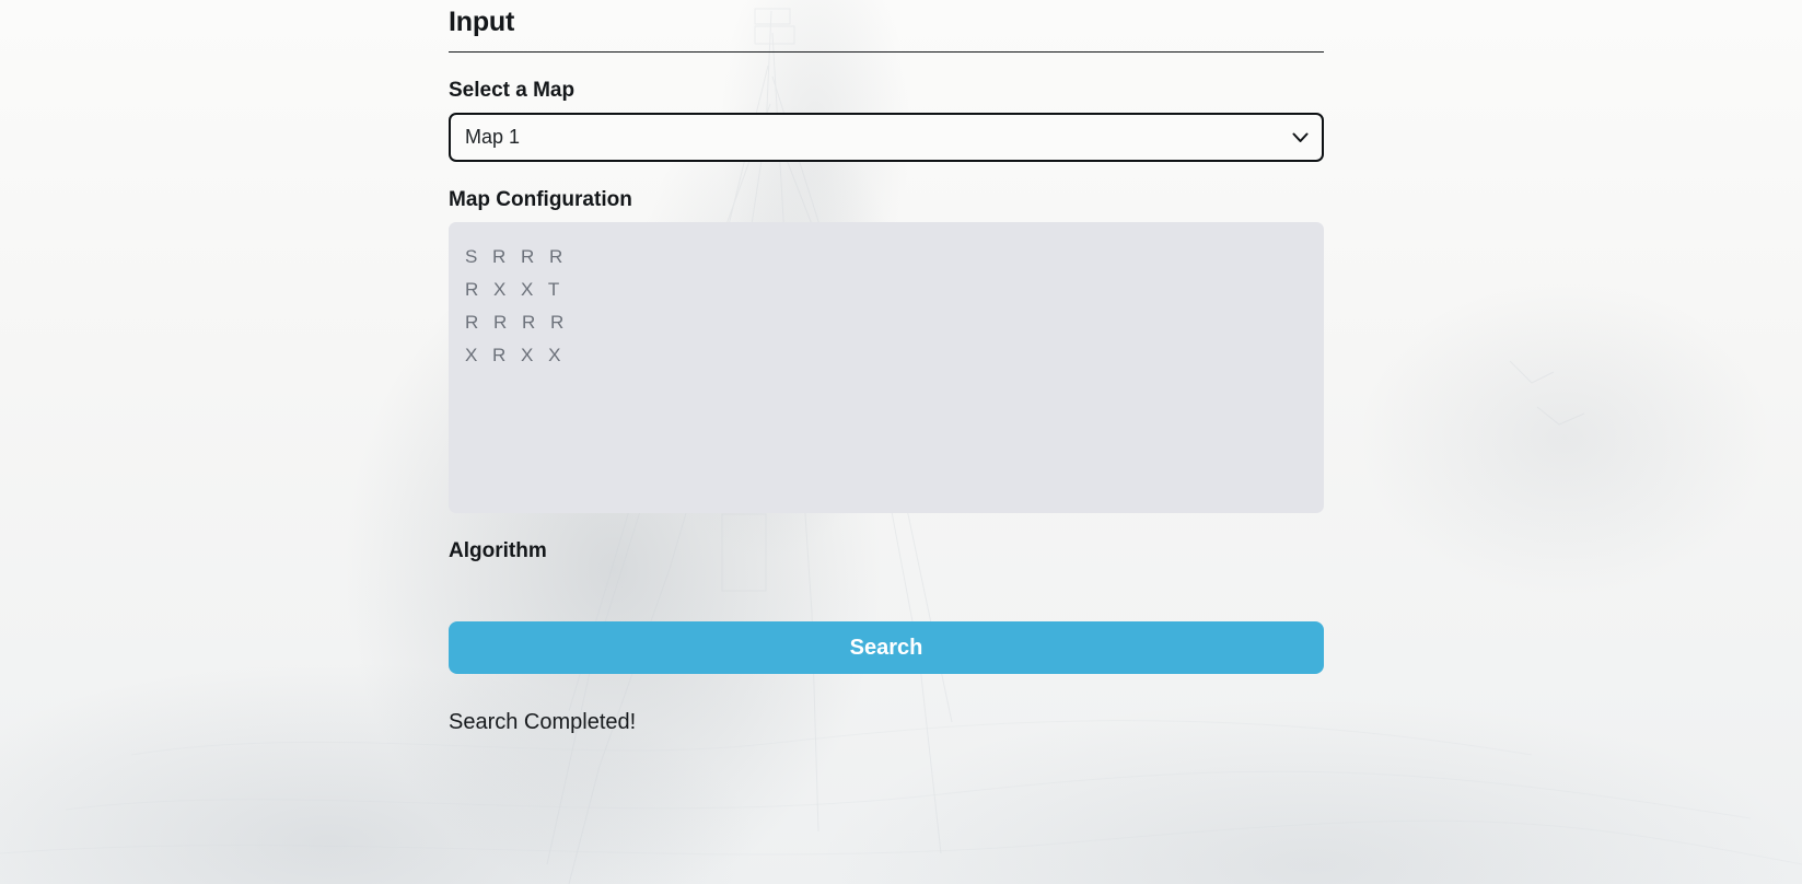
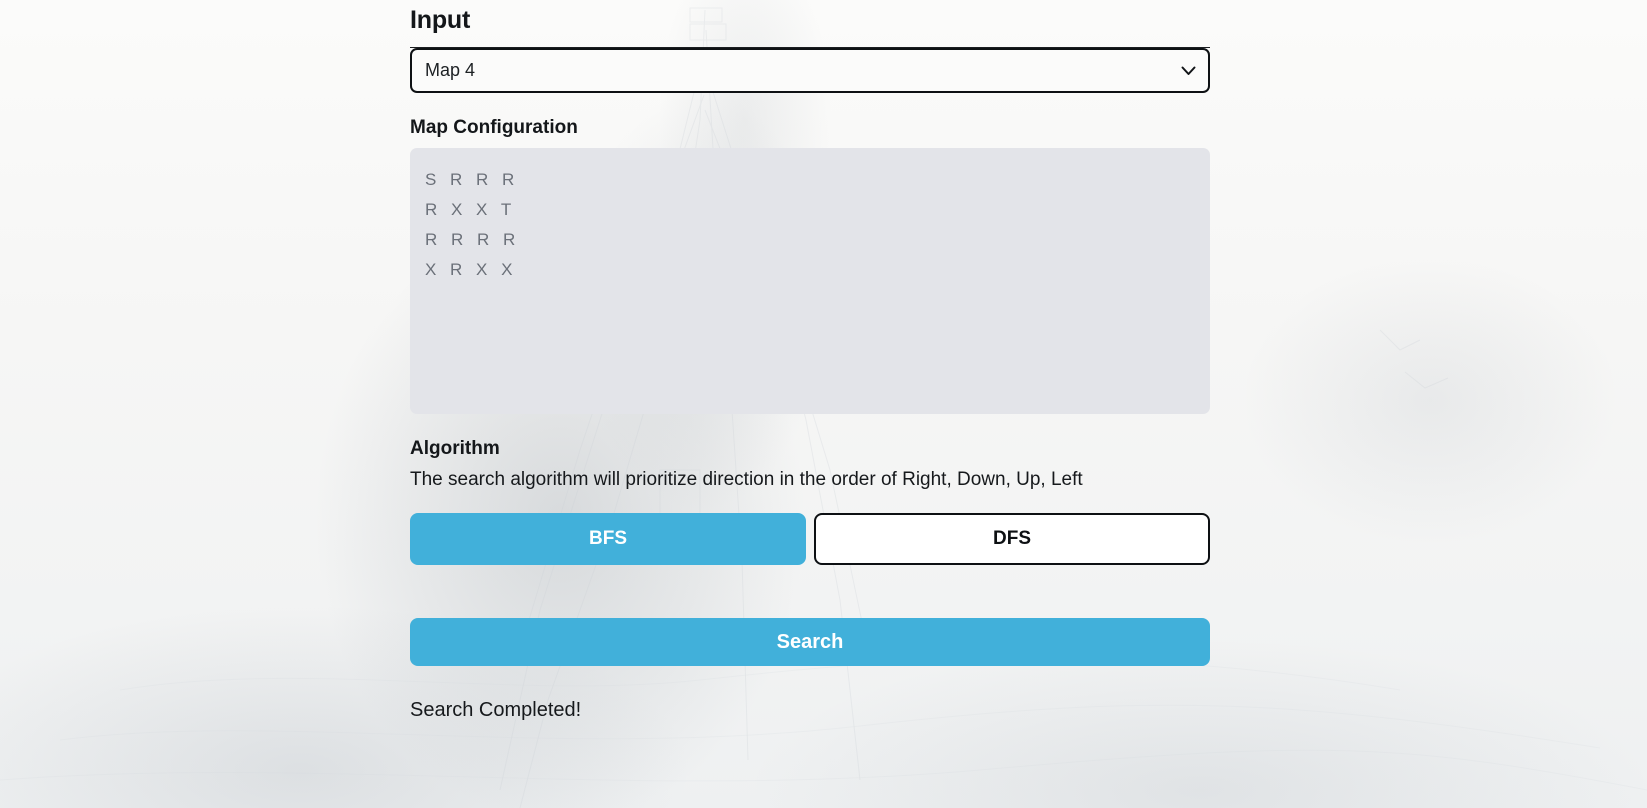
  Input
- Select a Map
- Map 1
+ Map 4
  Map Configuration
  S R R R
  R X X T
  R R R R
  X R X X
  Algorithm
+ The search algorithm will prioritize direction in the order of Right, Down, Up, Left
+ BFS
+ DFS
  Search
  Search Completed!
